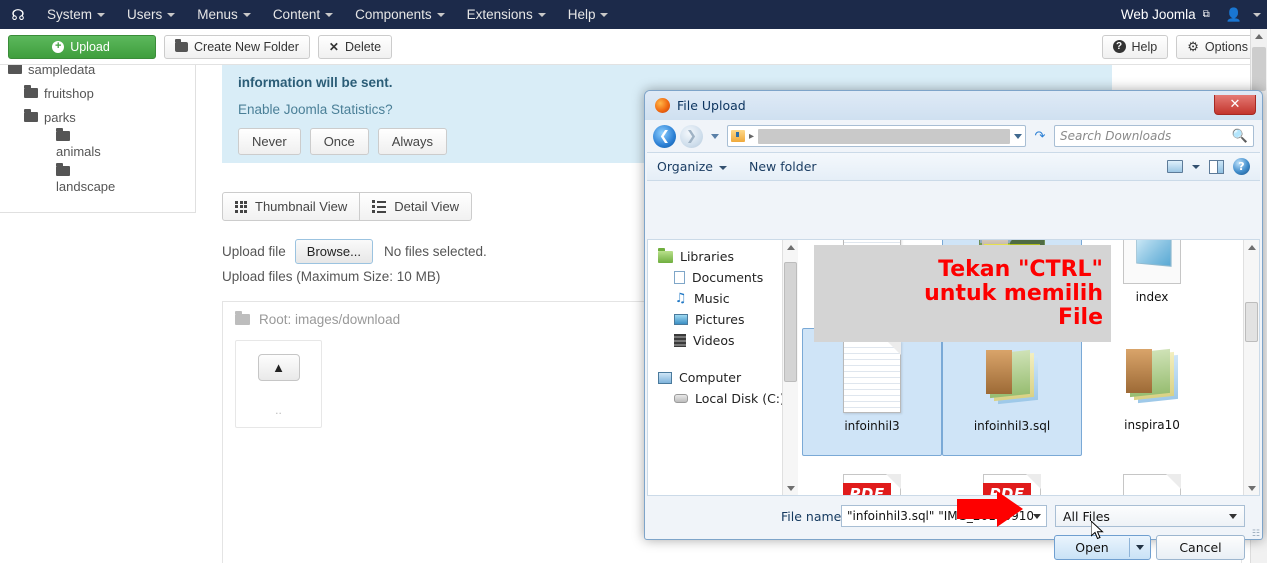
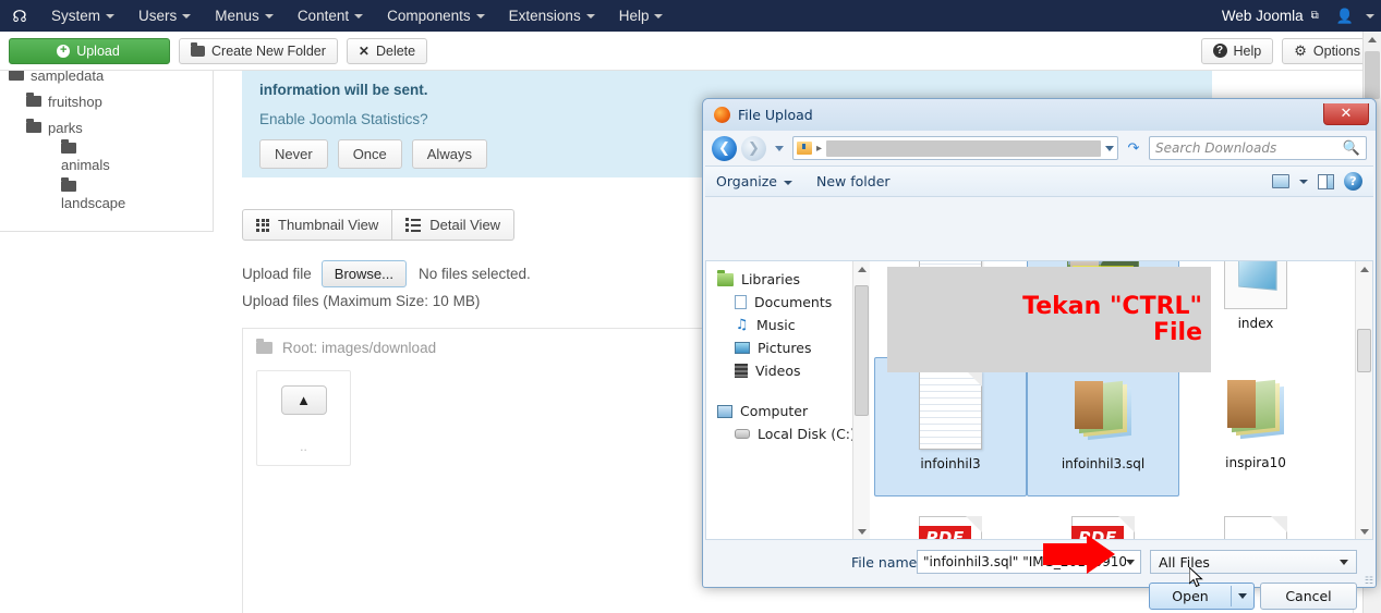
  ☊
  System
  Users
  Menus
  Content
  Components
  Extensions
  Help
  Web Joomla
  ⧉
  👤
  +
  Upload
  Create New Folder
  ✕
  Delete
  ?
  Help
  ⚙
  Options
  sampledata
  fruitshop
  parks
  animals
  landscape
  information will be sent.
  Enable Joomla Statistics?
  Never
  Once
  Always
  Thumbnail View
  Detail View
  Upload file
  Browse...
  No files selected.
  Upload files (Maximum Size: 10 MB)
  Root: images/download
  ▲
  ..
  File Upload
  ✕
  ❮
  ❯
  ▸
  ↷
  Search Downloads
  🔍
  Organize
  New folder
  ?
  Libraries
  Documents
  ♫
  Music
  Pictures
  Videos
  Computer
  Local Disk (C:
  index
  infoinhil3
  infoinhil3.sql
  inspira10
  PDF
  PDF
  Tekan "CTRL"
- untuk memilih
  File
  File name
  All Files
  Open
  Cancel
  ☷
